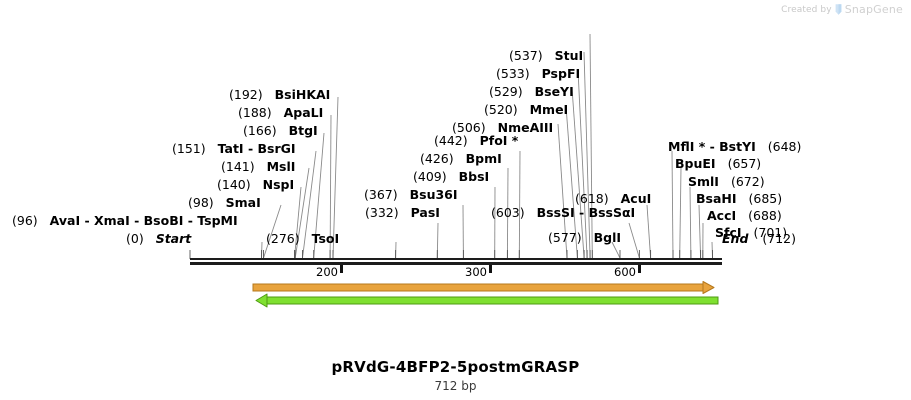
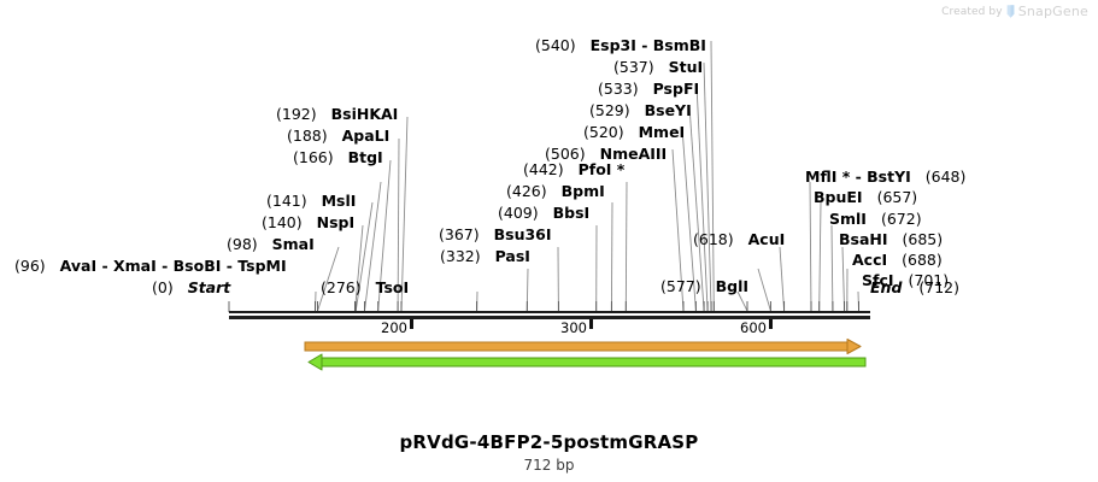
  Created by
  SnapGene
+ (540) Esp3I - BsmBI
  (537) StuI
  (533) PspFI
  (529) BseYI
  (520) MmeI
  (506) NmeAIII
  (192) BsiHKAI
  (188) ApaLI
  (166) BtgI
- (151) TatI - BsrGI
  (141) MslI
  (140) NspI
  (98) SmaI
  (96) AvaI - XmaI - BsoBI - TspMI
  (0) Start
  (442) PfoI *
  (426) BpmI
  (409) BbsI
  (367) Bsu36I
  (332) PasI
  (276) TsoI
  (618) AcuI
- (603) BssSI - BssSαI
  (577) BglI
  MflI * - BstYI (648)
  BpuEI (657)
  SmlI (672)
  BsaHI (685)
  AccI (688)
  SfcI (701)
  End (712)
  200
  300
  600
  pRVdG-4BFP2-5postmGRASP
  712 bp
